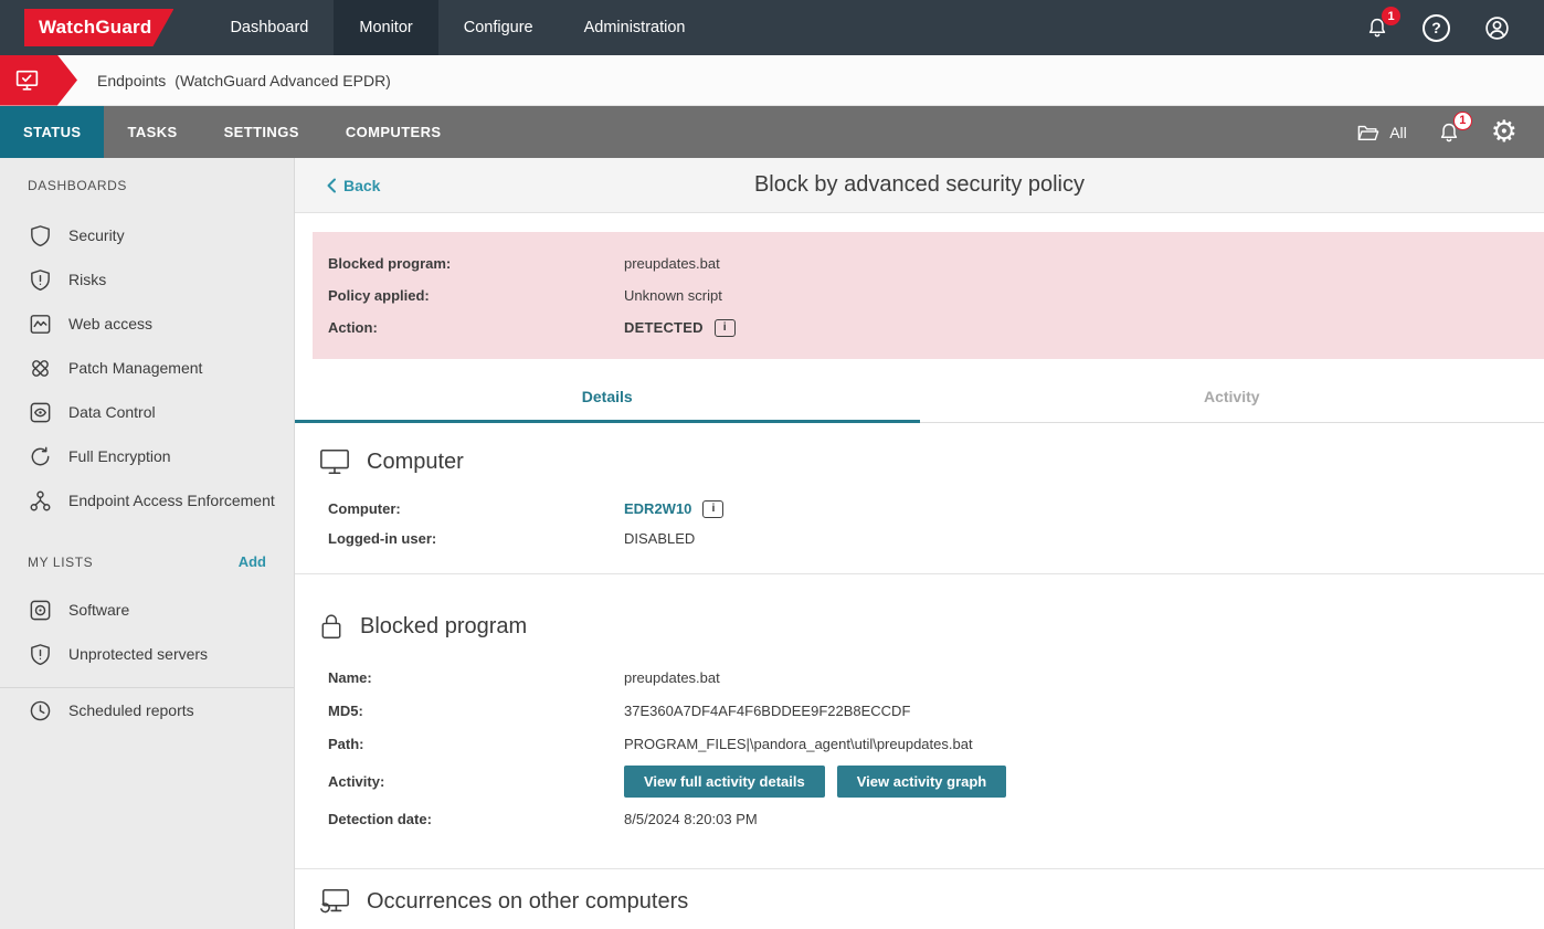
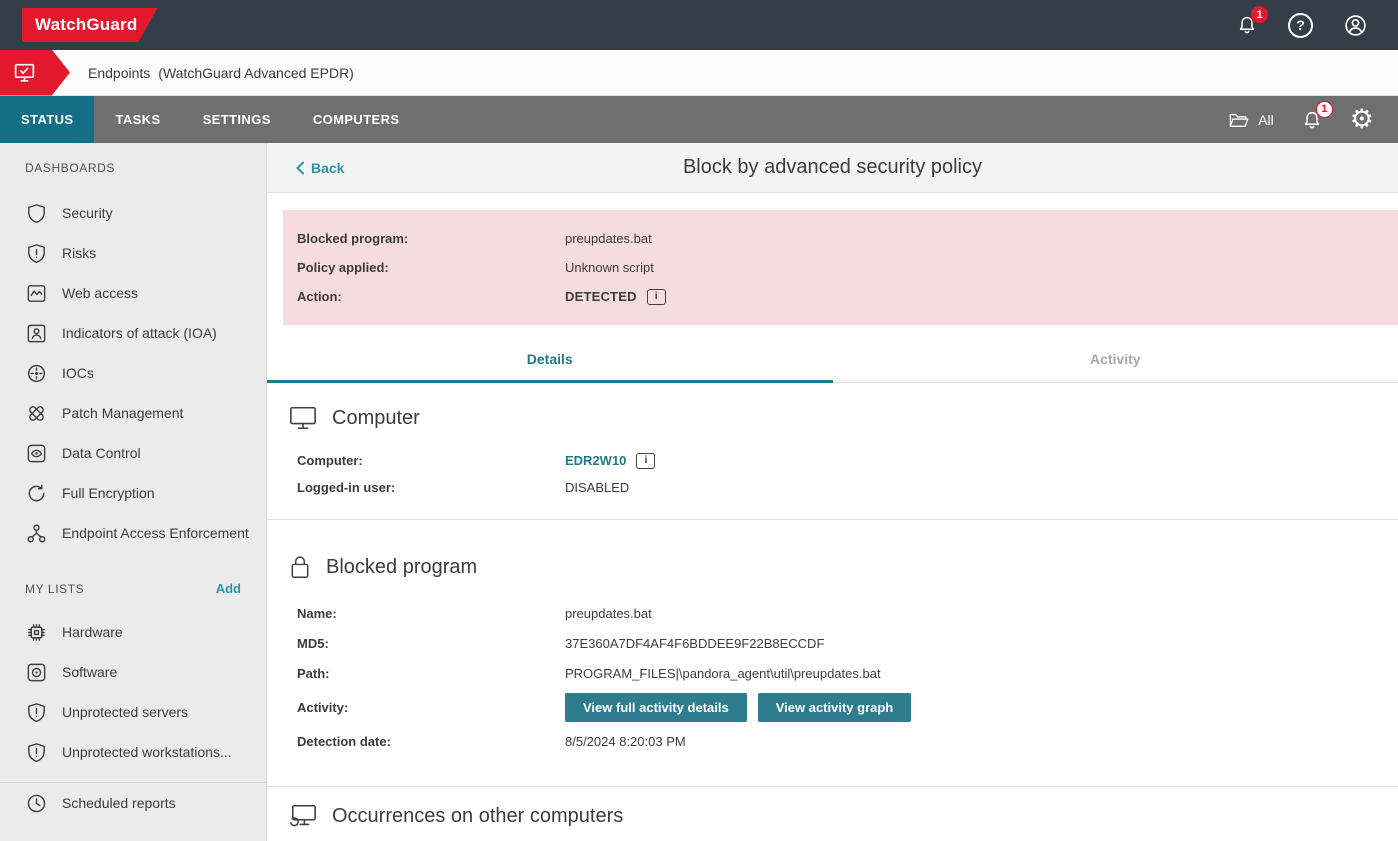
  WatchGuard
- Dashboard
- Monitor
- Configure
- Administration
  1
  ?
  Endpoints
  (WatchGuard Advanced EPDR)
  STATUS
  TASKS
  SETTINGS
  COMPUTERS
  All
  1
  ⚙
  DASHBOARDS
  Security
  Risks
  Web access
+ Indicators of attack (IOA)
+ IOCs
  Patch Management
  Data Control
  Full Encryption
  Endpoint Access Enforcement
  MY LISTS
  Add
+ Hardware
  Software
  Unprotected servers
+ Unprotected workstations...
  Scheduled reports
  Back
  Block by advanced security policy
  Blocked program:
  preupdates.bat
  Policy applied:
  Unknown script
  Action:
  DETECTED
  i
  Details
  Activity
  Computer
  Computer:
  EDR2W10
  i
  Logged-in user:
  DISABLED
  Blocked program
  Name:
  preupdates.bat
  MD5:
  37E360A7DF4AF4F6BDDEE9F22B8ECCDF
  Path:
  PROGRAM_FILES|\pandora_agent\util\preupdates.bat
  Activity:
  View full activity details
  View activity graph
  Detection date:
  8/5/2024 8:20:03 PM
  Occurrences on other computers
